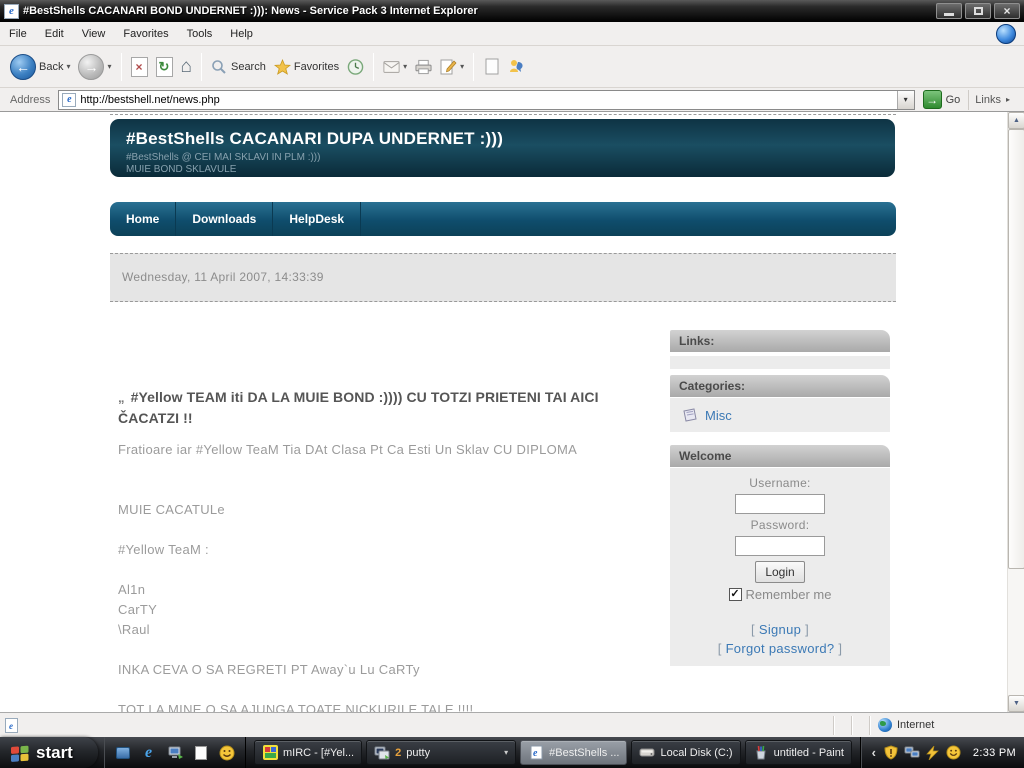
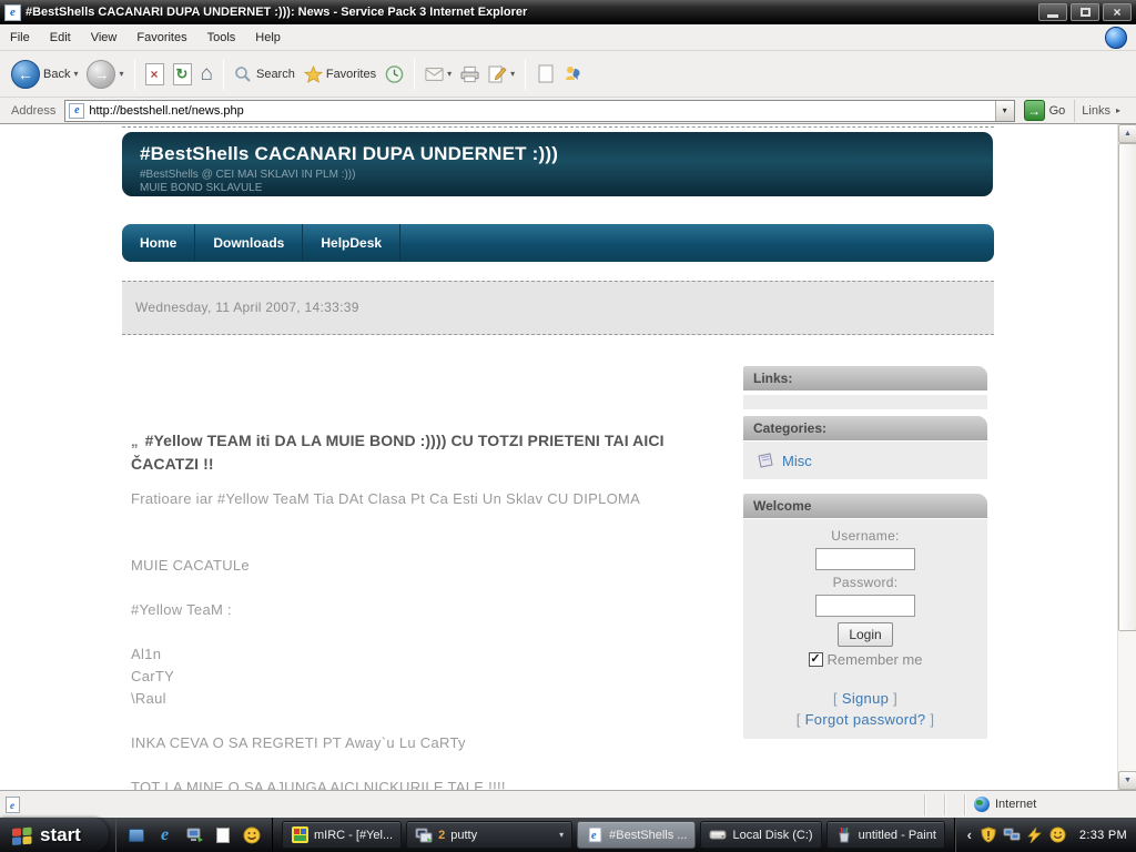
  e
- #BestShells CACANARI BOND UNDERNET :))): News - Service Pack 3 Internet Explorer
+ #BestShells CACANARI DUPA UNDERNET :))): News - Service Pack 3 Internet Explorer
  ×
  File
  Edit
  View
  Favorites
  Tools
  Help
  ←
  Back
  ▾
  →
  ▾
  ×
  ↻
  ⌂
  Search
  Favorites
  ▾
  ▾
  Address
  e
  http://bestshell.net/news.php
  ▾
  →
  Go
  Links
  ▸
  #BestShells CACANARI DUPA UNDERNET :)))
  #BestShells @ CEI MAI SKLAVI IN PLM :)))
  MUIE BOND SKLAVULE
  Home
  Downloads
  HelpDesk
  Wednesday, 11 April 2007, 14:33:39
  „ #Yellow TEAM iti DA LA MUIE BOND :)))) CU TOTZI PRIETENI TAI AICI ČACATZI !!
  Fratioare iar #Yellow TeaM Tia DAt Clasa Pt Ca Esti Un Sklav CU DIPLOMA
  MUIE CACATULe
  #Yellow TeaM :
  Al1n
  CarTY
  \Raul
  INKA CEVA O SA REGRETI PT Away`u Lu CaRTy
- TOT LA MINE O SA AJUNGA TOATE NICKURILE TALE !!!!
+ TOT LA MINE O SA AJUNGA AICI NICKURILE TALE !!!!
  Links:
  Categories:
  Misc
  Welcome
  Username:
  Password:
  Login
  ✓
  Remember me
  [ Signup ]
  [ Forgot password? ]
  e
  Internet
  start
  e
  mIRC - [#Yel...
  2
  putty
  ▾
  e
  #BestShells ...
  Local Disk (C:)
  untitled - Paint
  ‹
  2:33 PM
